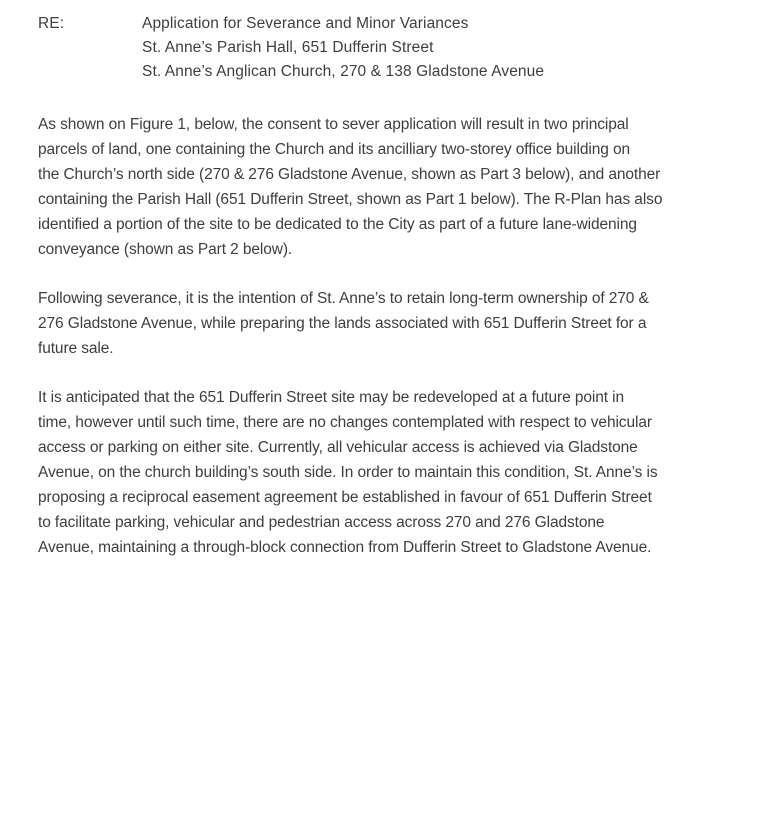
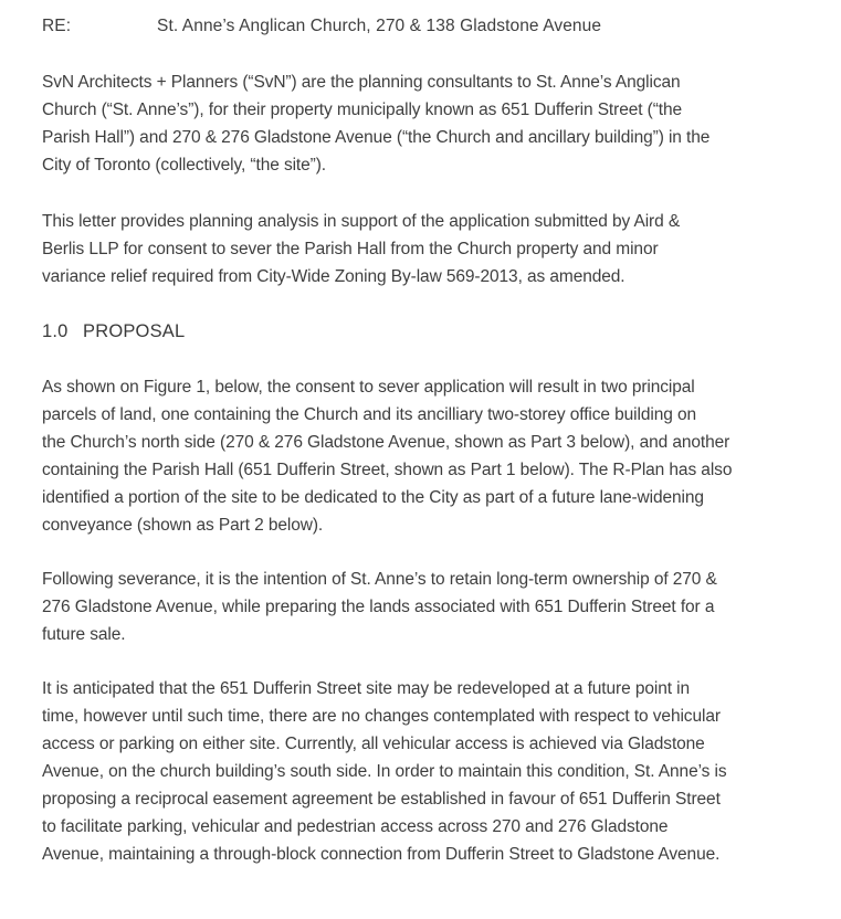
  RE:
- Application for Severance and Minor Variances
- St. Anne’s Parish Hall, 651 Dufferin Street
  St. Anne’s Anglican Church, 270 & 138 Gladstone Avenue
+ SvN Architects + Planners (“SvN”) are the planning consultants to St. Anne’s Anglican
+ Church (“St. Anne’s”), for their property municipally known as 651 Dufferin Street (“the
+ Parish Hall”) and 270 & 276 Gladstone Avenue (“the Church and ancillary building”) in the
+ City of Toronto (collectively, “the site”).
+ This letter provides planning analysis in support of the application submitted by Aird &
+ Berlis LLP for consent to sever the Parish Hall from the Church property and minor
+ variance relief required from City-Wide Zoning By-law 569-2013, as amended.
+ 1.0 PROPOSAL
  As shown on Figure 1, below, the consent to sever application will result in two principal
  parcels of land, one containing the Church and its ancilliary two-storey office building on
  the Church’s north side (270 & 276 Gladstone Avenue, shown as Part 3 below), and another
  containing the Parish Hall (651 Dufferin Street, shown as Part 1 below). The R-Plan has also
  identified a portion of the site to be dedicated to the City as part of a future lane-widening
  conveyance (shown as Part 2 below).
  Following severance, it is the intention of St. Anne’s to retain long-term ownership of 270 &
  276 Gladstone Avenue, while preparing the lands associated with 651 Dufferin Street for a
  future sale.
  It is anticipated that the 651 Dufferin Street site may be redeveloped at a future point in
  time, however until such time, there are no changes contemplated with respect to vehicular
  access or parking on either site. Currently, all vehicular access is achieved via Gladstone
  Avenue, on the church building’s south side. In order to maintain this condition, St. Anne’s is
  proposing a reciprocal easement agreement be established in favour of 651 Dufferin Street
  to facilitate parking, vehicular and pedestrian access across 270 and 276 Gladstone
  Avenue, maintaining a through-block connection from Dufferin Street to Gladstone Avenue.
